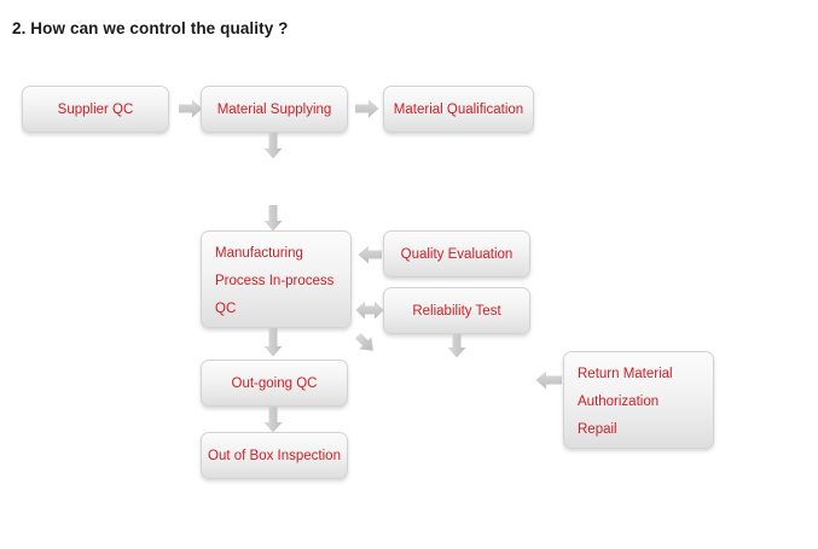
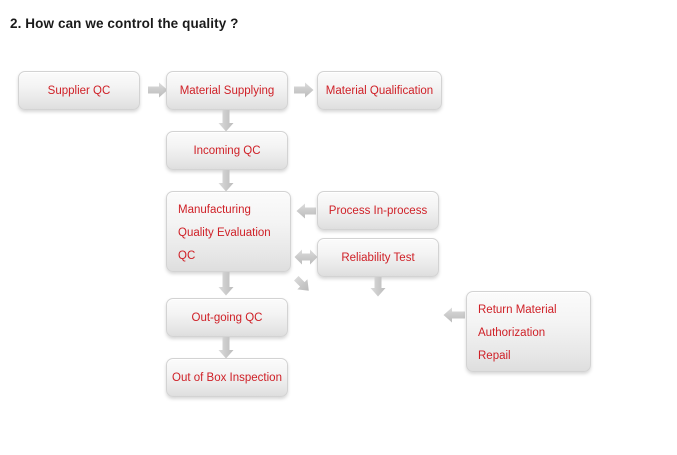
  2. How can we control the quality ?
  Supplier QC
  Material Supplying
  Material Qualification
+ Incoming QC
  Manufacturing
- Process In-process
+ Quality Evaluation
  QC
- Quality Evaluation
+ Process In-process
  Reliability Test
  Out-going QC
  Return Material
  Authorization
  Repail
  Out of Box Inspection
